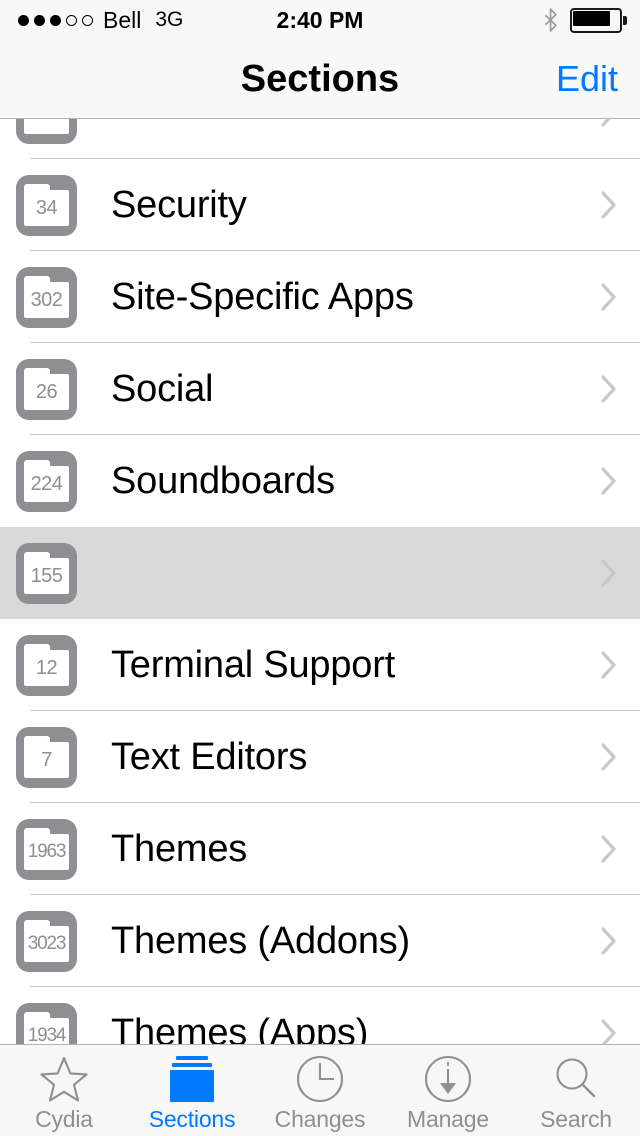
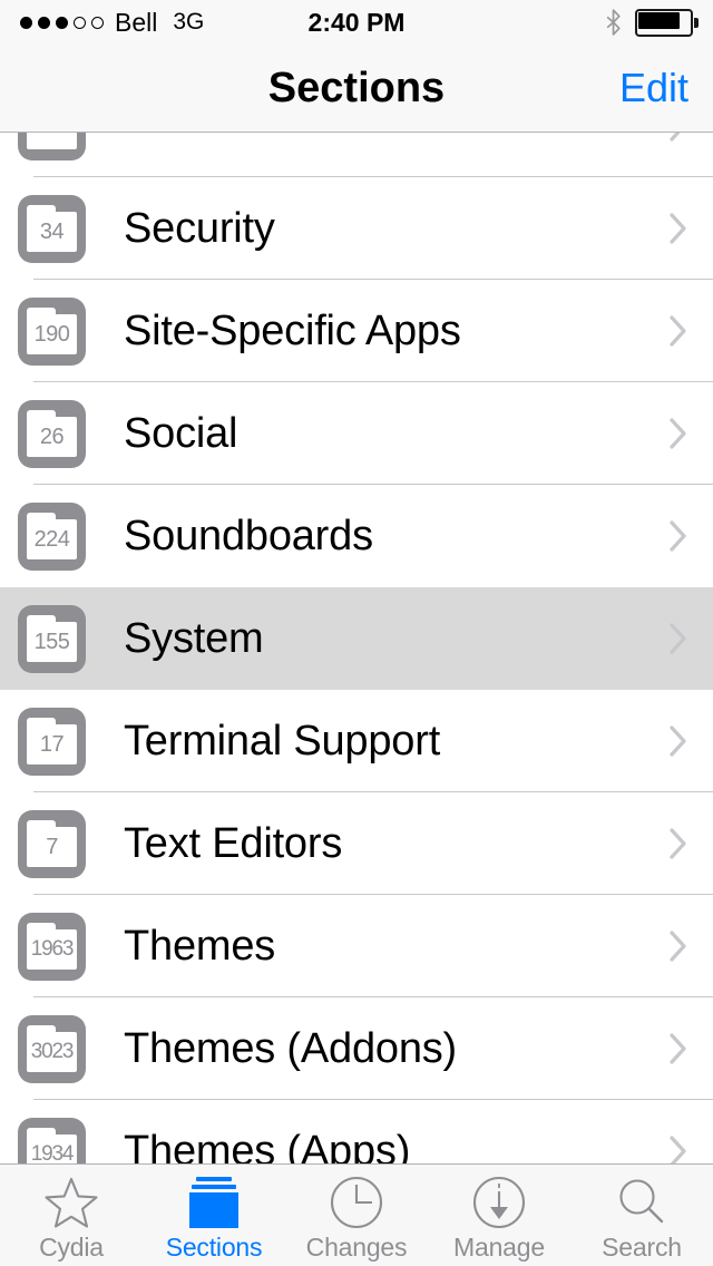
  Bell
  3G
  2:40 PM
  Sections
  Edit
  34
  Security
- 302
+ 190
  Site-Specific Apps
  26
  Social
  224
  Soundboards
  155
+ System
- 12
+ 17
  Terminal Support
  7
  Text Editors
  1963
  Themes
  3023
  Themes (Addons)
  1934
  Themes (Apps)
  Cydia
  Sections
  Changes
  Manage
  Search
